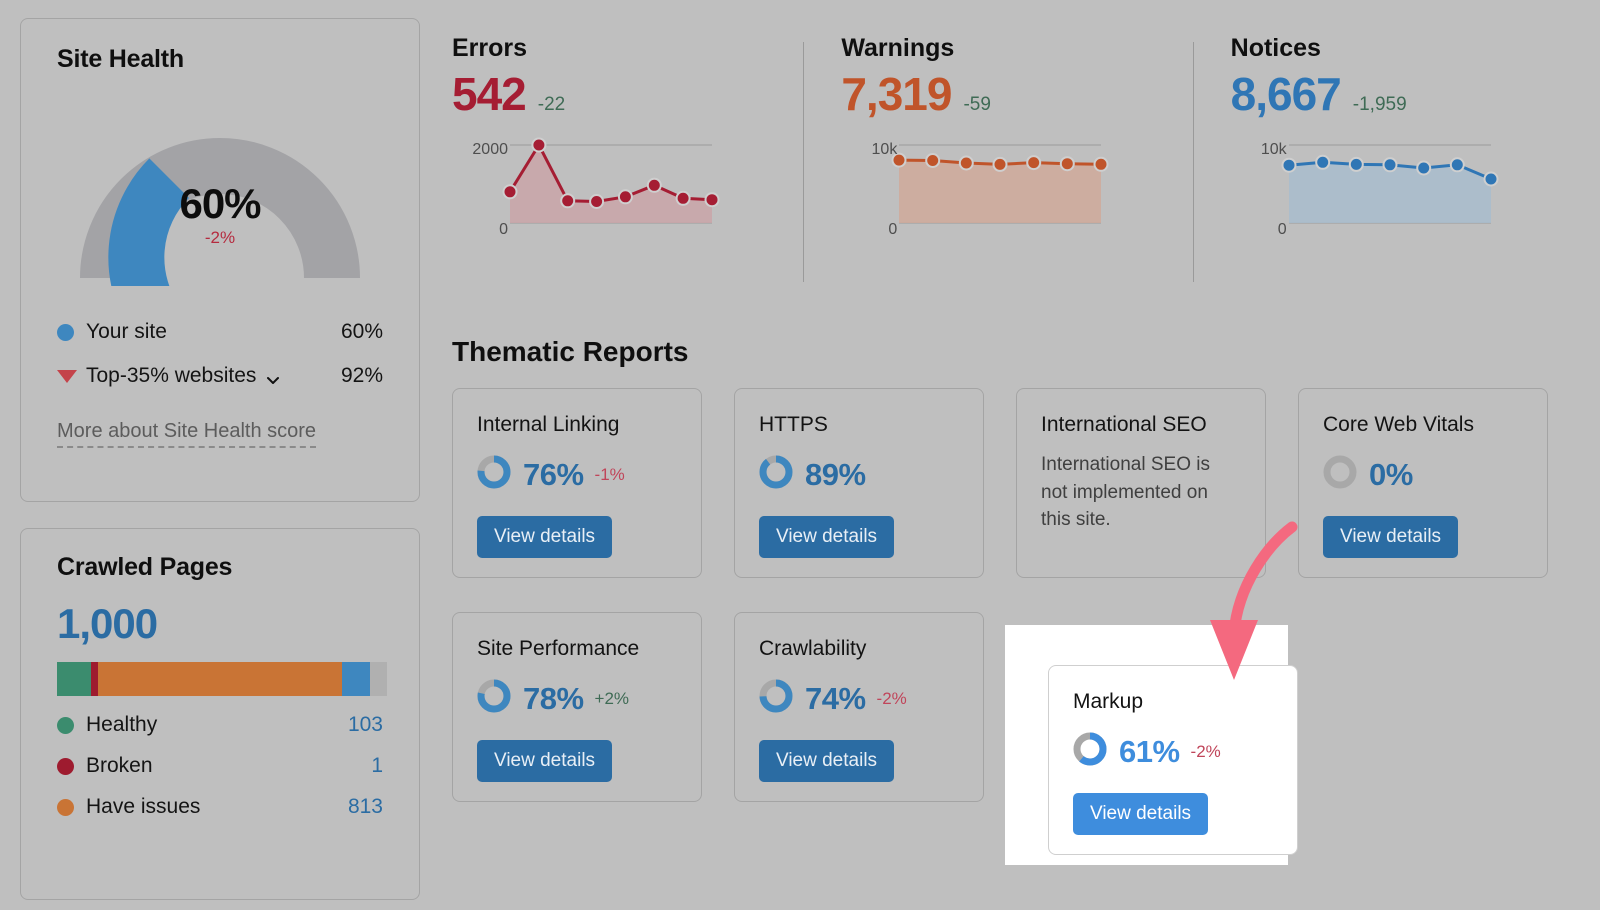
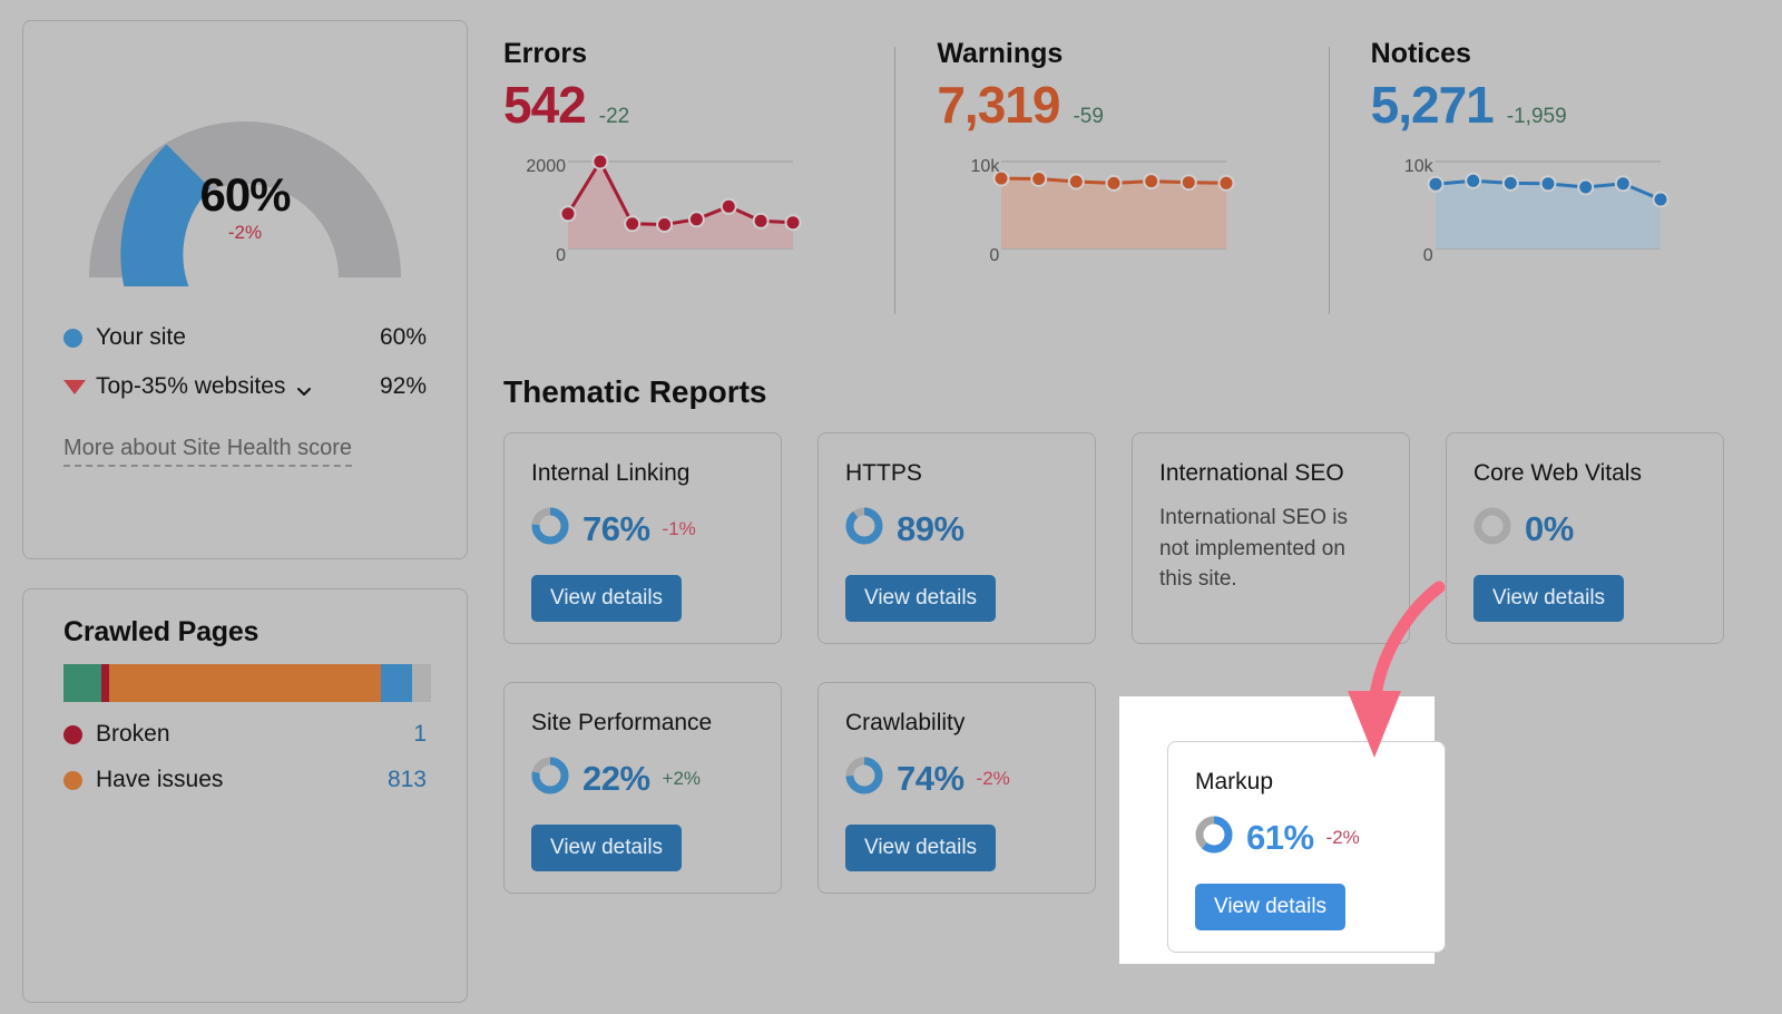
- Site Health
  60%
  -2%
  Your site
  60%
  Top-35% websites
  92%
  More about Site Health score
  Crawled Pages
- 1,000
- Healthy
- 103
  Broken
  1
  Have issues
  813
  Errors
  542
  -22
  2000
  0
  Warnings
  7,319
  -59
  10k
  0
  Notices
- 8,667
+ 5,271
  -1,959
  10k
  0
  Thematic Reports
  Internal Linking
  76%
  -1%
  View details
  HTTPS
  89%
  View details
  International SEO
  International SEO is not implemented on this site.
  Core Web Vitals
  0%
  View details
  Site Performance
- 78%
+ 22%
  +2%
  View details
  Crawlability
  74%
  -2%
  View details
  Markup
  61%
  -2%
  View details
